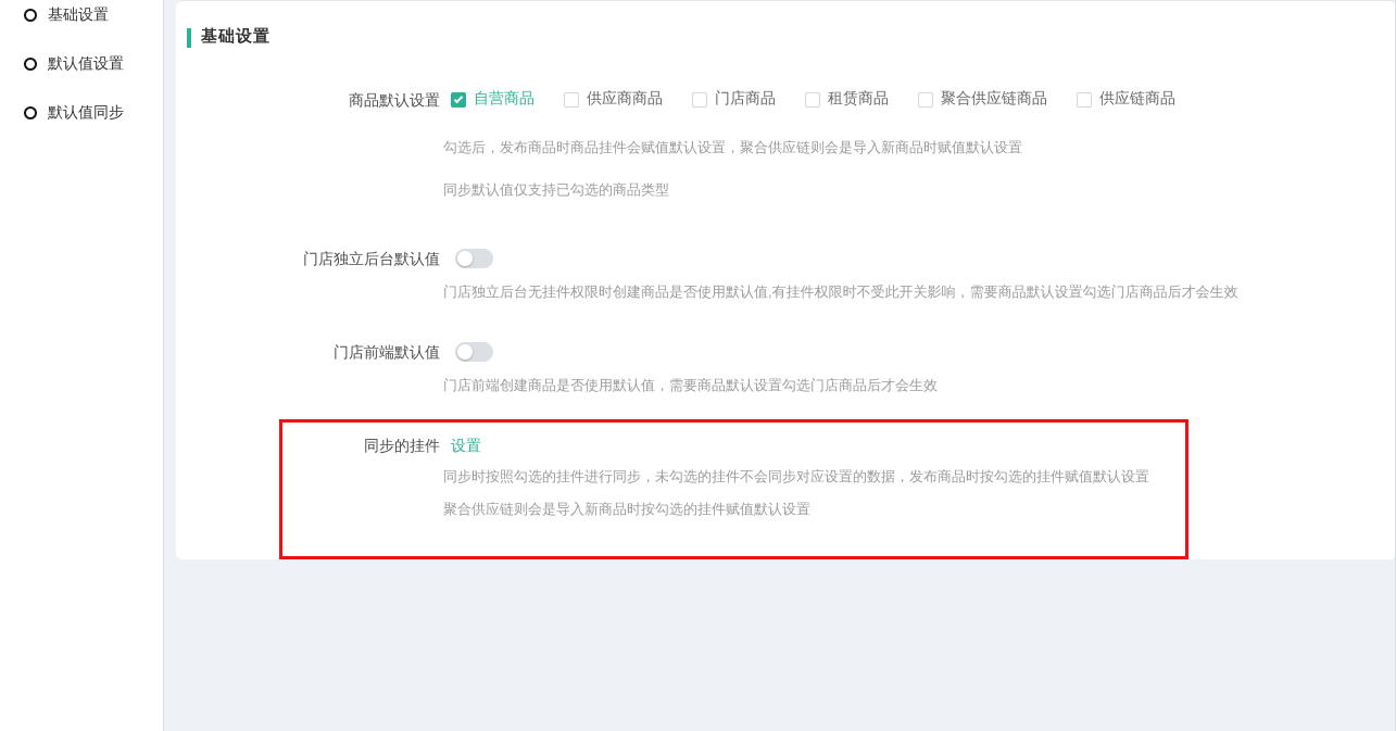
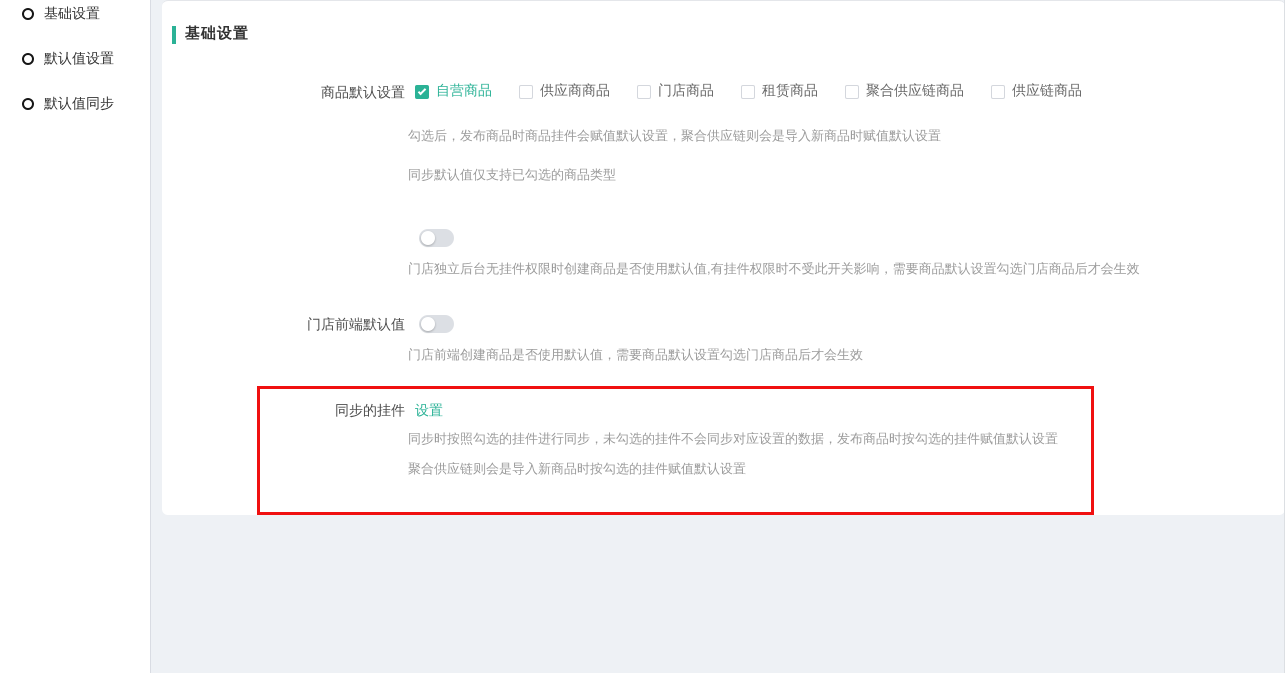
  基础设置
  默认值设置
  默认值同步
  基础设置
  商品默认设置
  自营商品
  供应商商品
  门店商品
  租赁商品
  聚合供应链商品
  供应链商品
  勾选后，发布商品时商品挂件会赋值默认设置，聚合供应链则会是导入新商品时赋值默认设置
  同步默认值仅支持已勾选的商品类型
- 门店独立后台默认值
  门店独立后台无挂件权限时创建商品是否使用默认值,有挂件权限时不受此开关影响，需要商品默认设置勾选门店商品后才会生效
  门店前端默认值
  门店前端创建商品是否使用默认值，需要商品默认设置勾选门店商品后才会生效
  同步的挂件
  设置
  同步时按照勾选的挂件进行同步，未勾选的挂件不会同步对应设置的数据，发布商品时按勾选的挂件赋值默认设置
  聚合供应链则会是导入新商品时按勾选的挂件赋值默认设置
